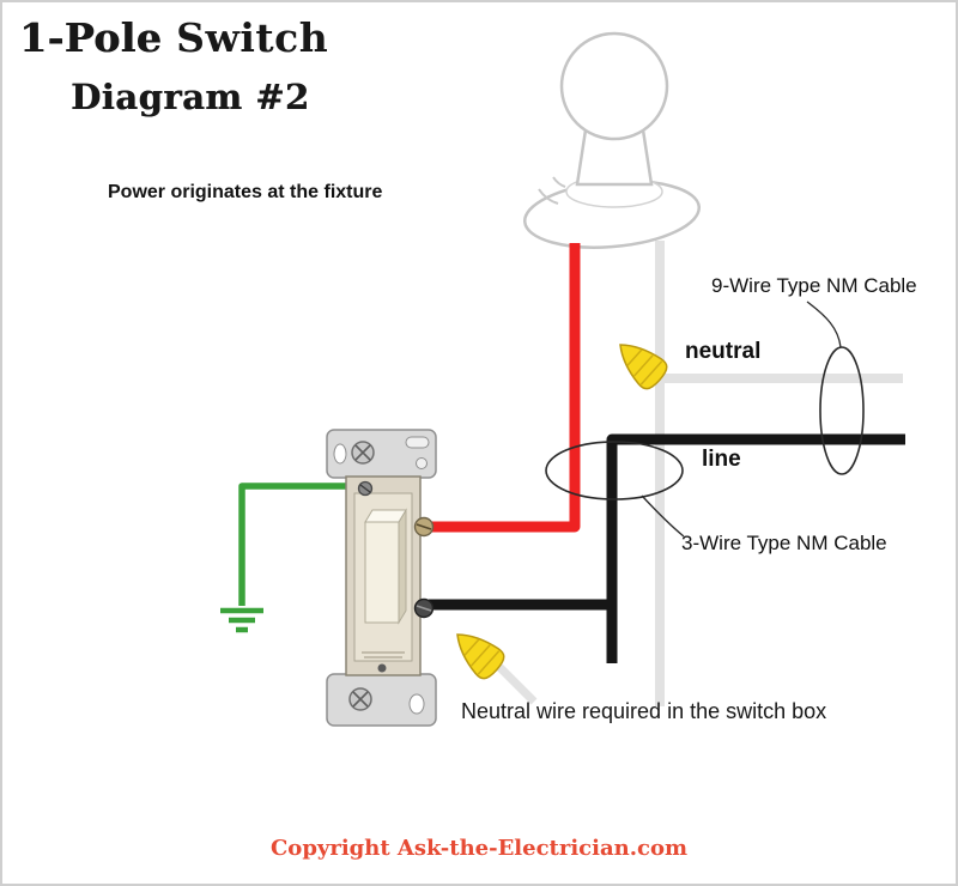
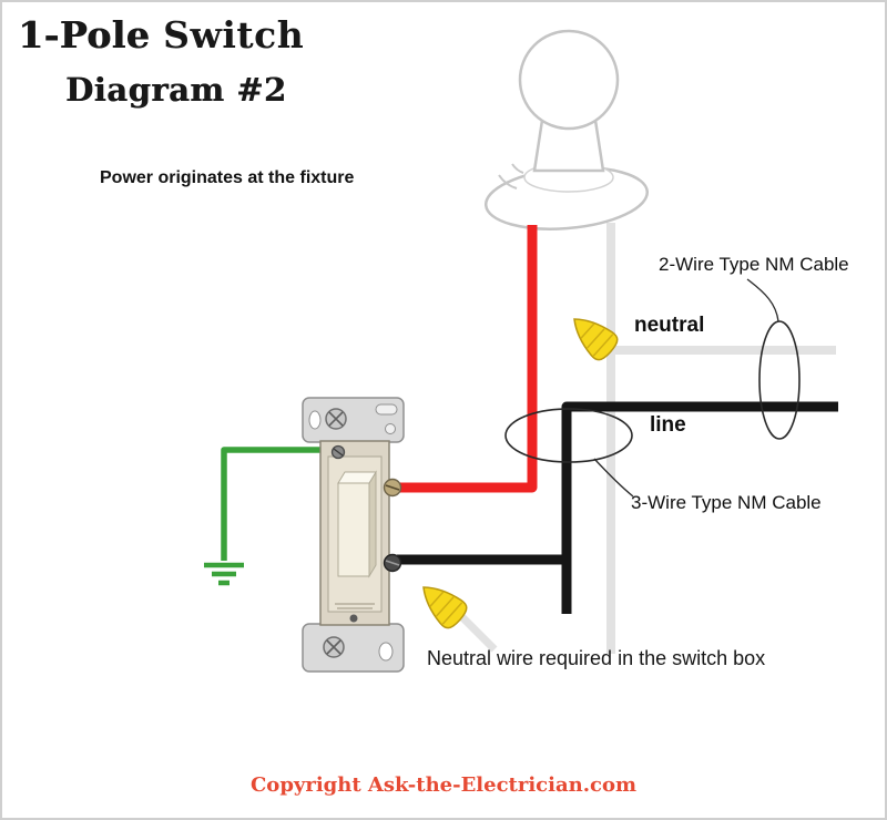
  1-Pole Switch
  Diagram #2
  Power originates at the fixture
- 9-Wire Type NM Cable
+ 2-Wire Type NM Cable
  neutral
  line
  3-Wire Type NM Cable
  Neutral wire required in the switch box
  Copyright Ask-the-Electrician.com
